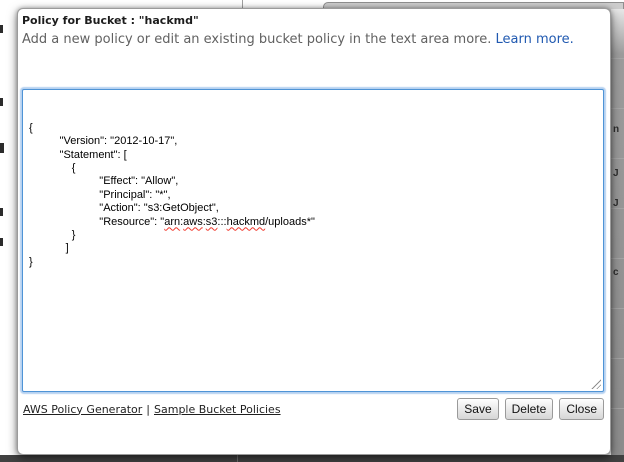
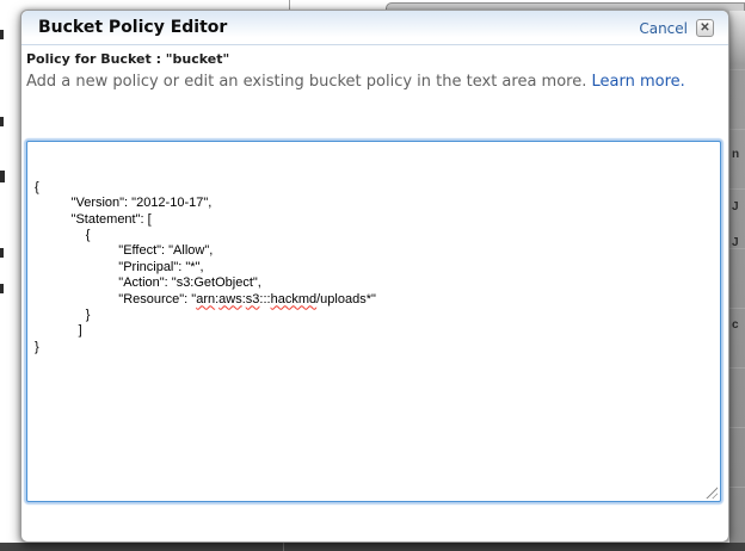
  n
  J
  J
  c
+ Bucket Policy Editor
+ Cancel
+ ✕
- Policy for Bucket : "hackmd"
+ Policy for Bucket : "bucket"
  Add a new policy or edit an existing bucket policy in the text area more. Learn more.
  {
  "Version": "2012-10-17",
  "Statement": [
  {
  "Effect": "Allow",
  "Principal": "*",
  "Action": "s3:GetObject",
  "Resource": "arn:aws:s3:::hackmd/uploads*"
  }
  ]
  }
- AWS Policy Generator | Sample Bucket Policies
- Save
- Delete
- Close
